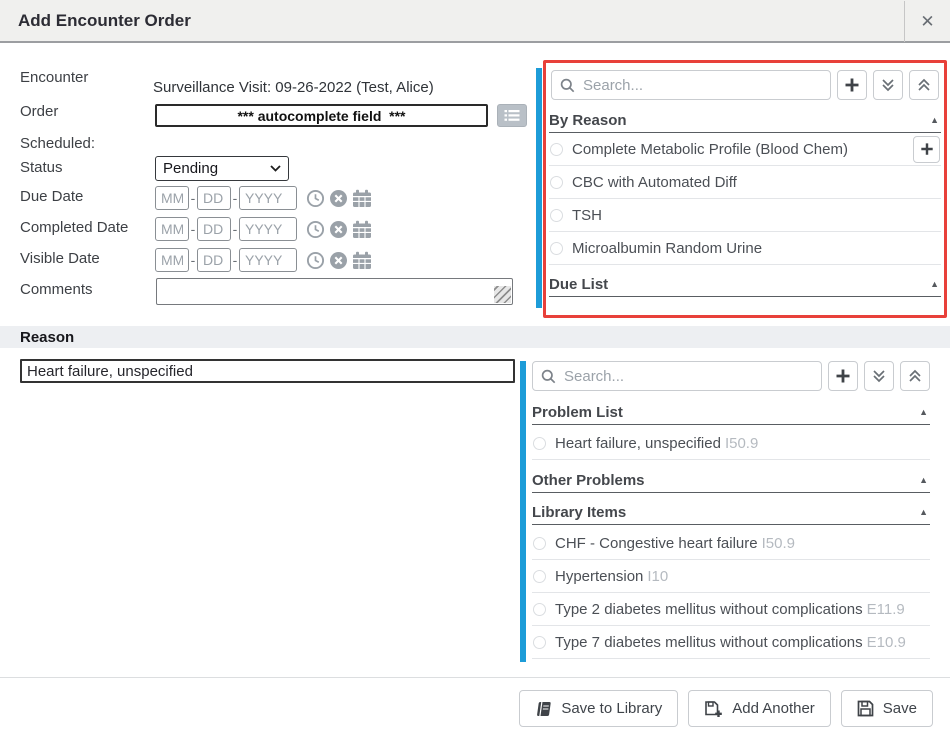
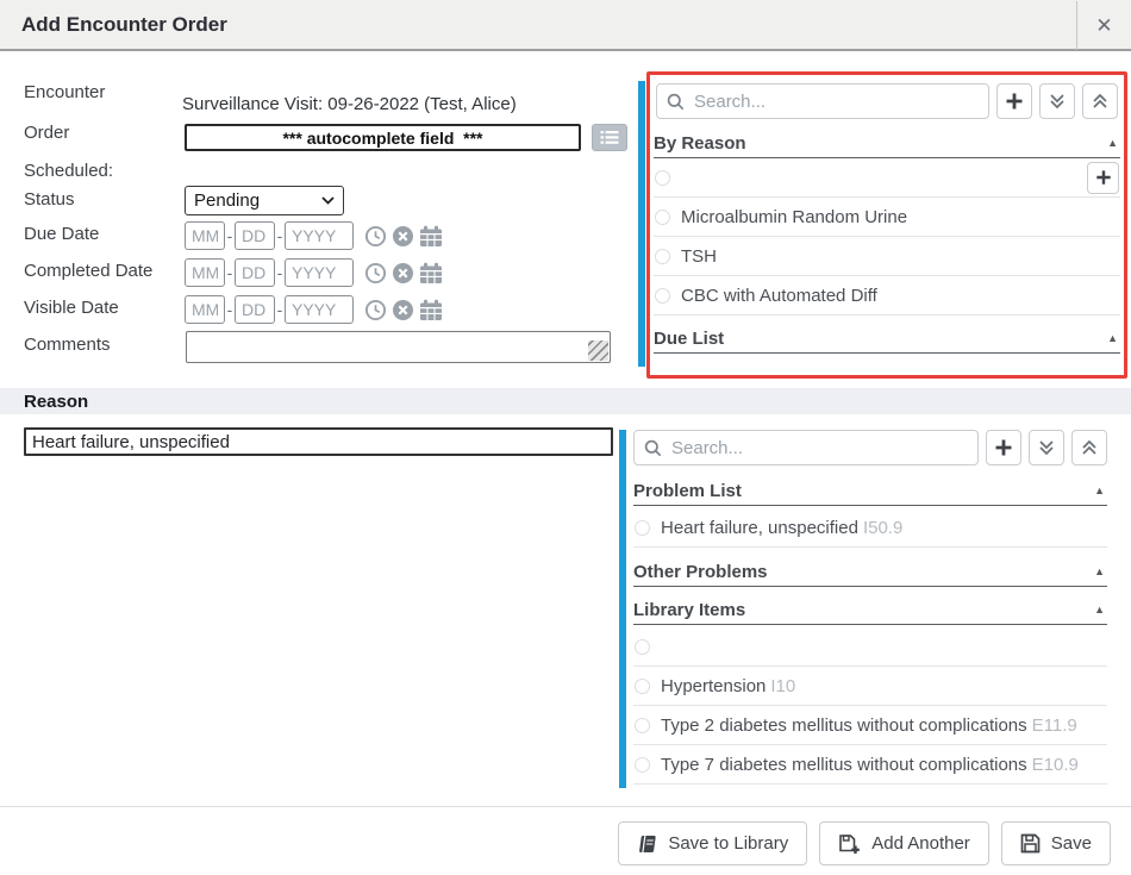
  Add Encounter Order
  ✕
  Encounter
  Surveillance Visit: 09-26-2022 (Test, Alice)
  Order
  *** autocomplete field ***
  Scheduled:
  Status
  Pending
  Due Date
  MM
  -
  DD
  -
  YYYY
  Completed Date
  MM
  -
  DD
  -
  YYYY
  Visible Date
  MM
  -
  DD
  -
  YYYY
  Comments
  Reason
  Heart failure, unspecified
  Search...
  By Reason
  ▲
- Complete Metabolic Profile (Blood Chem)
- CBC with Automated Diff
+ Microalbumin Random Urine
  TSH
- Microalbumin Random Urine
+ CBC with Automated Diff
  Due List
  ▲
  Search...
  Problem List
  ▲
  Heart failure, unspecified I50.9
  Other Problems
  ▲
  Library Items
  ▲
- CHF - Congestive heart failure I50.9
  Hypertension I10
  Type 2 diabetes mellitus without complications E11.9
  Type 7 diabetes mellitus without complications E10.9
  Save to Library
  Add Another
  Save
